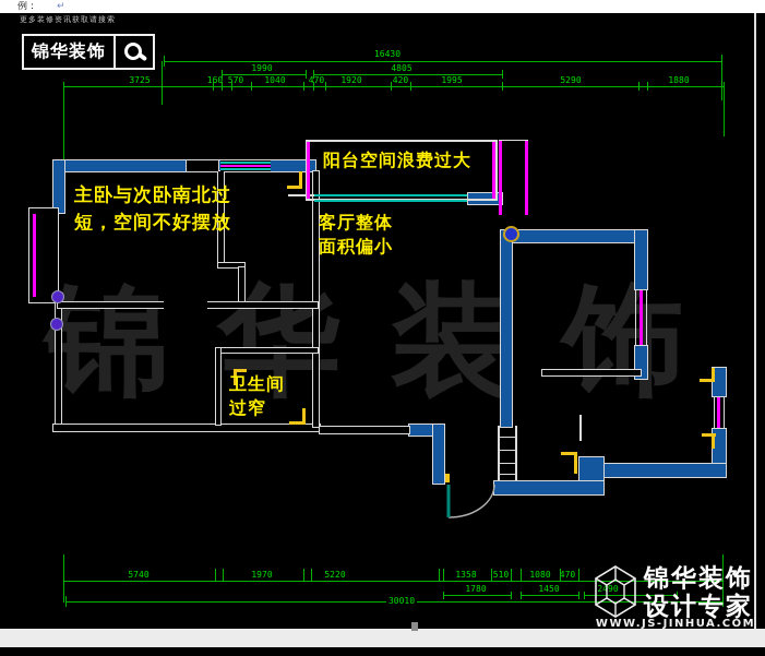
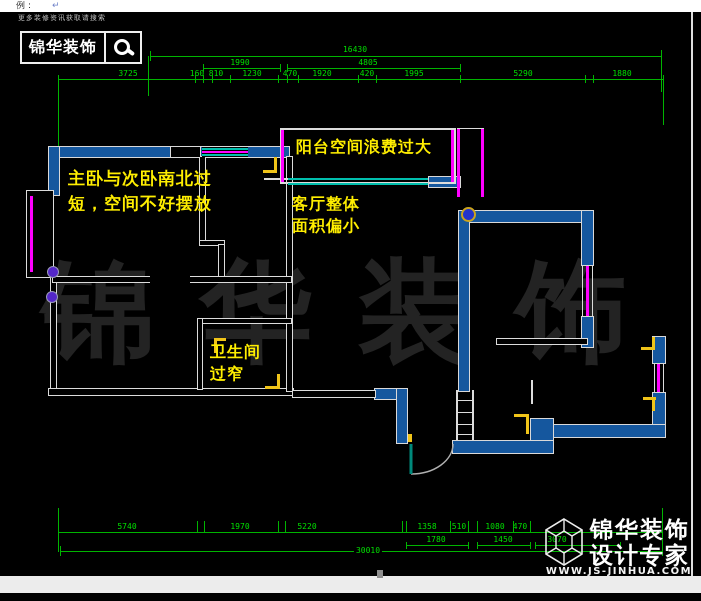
  例：
  ↵
  更多装修资讯获取请搜索
  锦华装饰
  锦华装饰
  16430
  1990
  4805
  3725
  160
- 570
+ 810
- 1040
+ 1230
  470
  1920
  420
  1995
  5290
  1880
  5740
  1970
  5220
  1358
  510
  1080
  470
  1780
  1450
- 2490
+ 3070
  30010
  主卧与次卧南北过
  短，空间不好摆放
  阳台空间浪费过大
  客厅整体
  面积偏小
  卫生间
  过窄
  锦华装饰
  设计专家
  WWW.JS-JINHUA.COM
